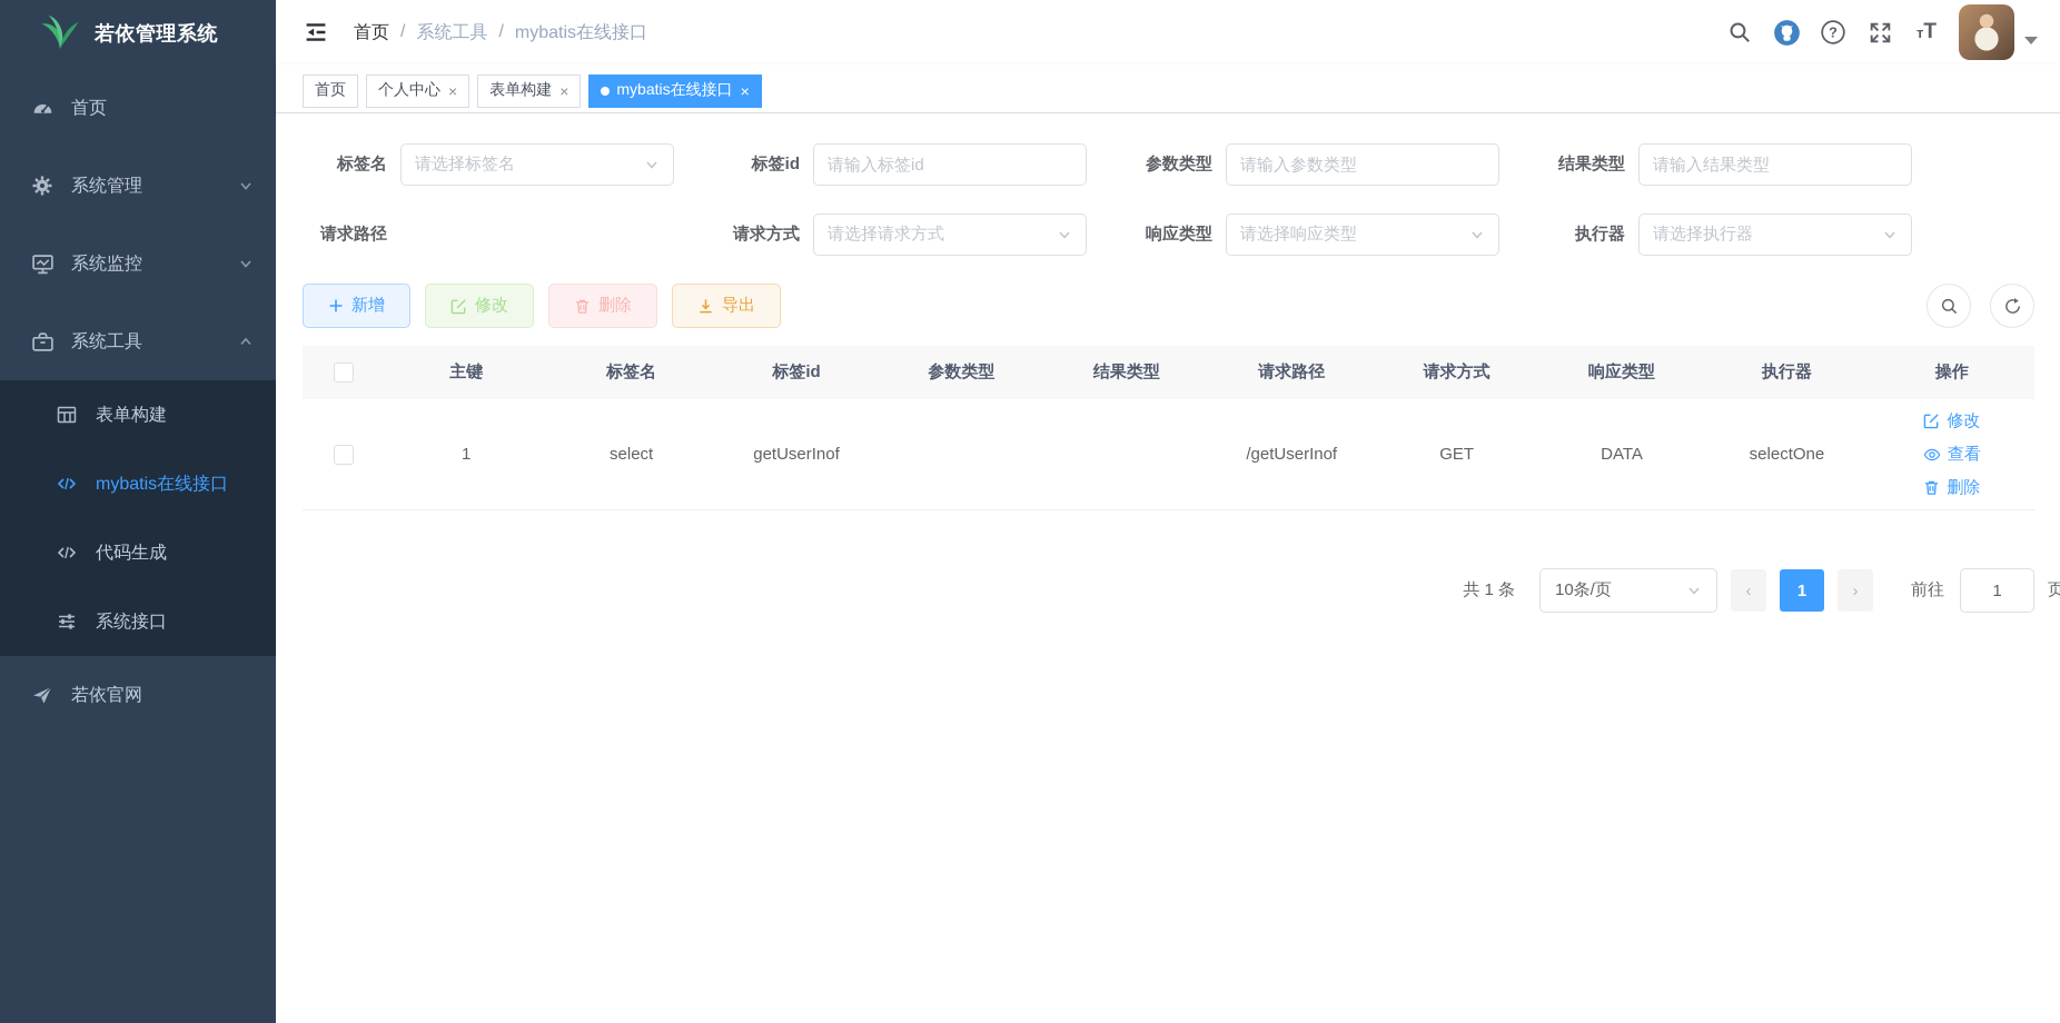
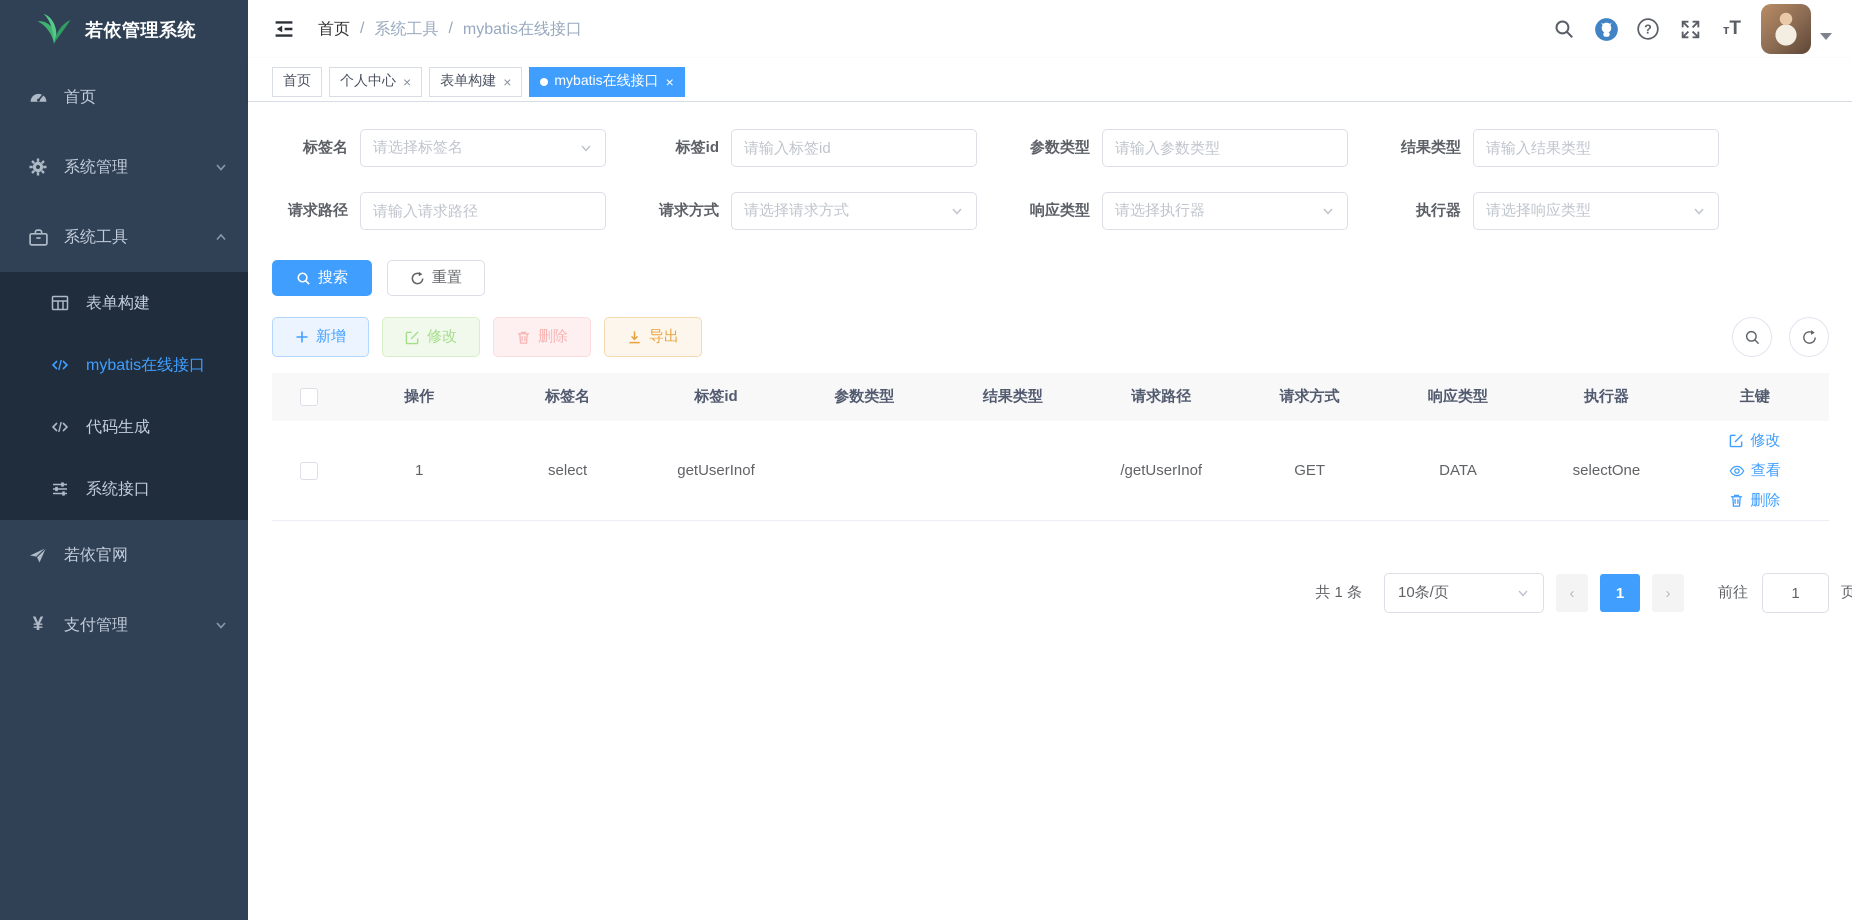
  若依管理系统
  首页
  系统管理
- 系统监控
  系统工具
  表单构建
  mybatis在线接口
  代码生成
  系统接口
  若依官网
+ ¥
+ 支付管理
  首页
  /
  系统工具
  /
  mybatis在线接口
  ?
  т
  T
  首页
  个人中心
  ×
  表单构建
  ×
  mybatis在线接口
  ×
  标签名
  请选择标签名
  标签id
  请输入标签id
  参数类型
  请输入参数类型
  结果类型
  请输入结果类型
  请求路径
+ 请输入请求路径
  请求方式
  请选择请求方式
  响应类型
- 请选择响应类型
+ 请选择执行器
  执行器
- 请选择执行器
+ 请选择响应类型
+ 搜索
+ 重置
  新增
  修改
  删除
  导出
- 主键
+ 操作
  标签名
  标签id
  参数类型
  结果类型
  请求路径
  请求方式
  响应类型
  执行器
- 操作
+ 主键
  1
  select
  getUserInof
  /getUserInof
  GET
  DATA
  selectOne
  修改
  查看
  删除
  共 1 条
  10条/页
  ‹
  1
  ›
  前往
  1
  页
